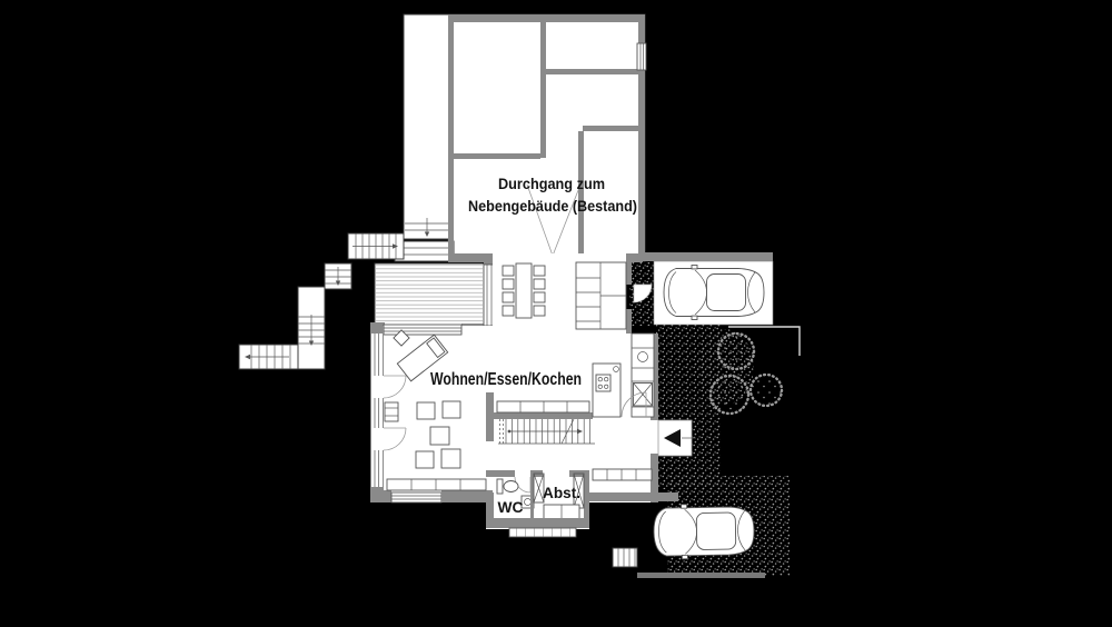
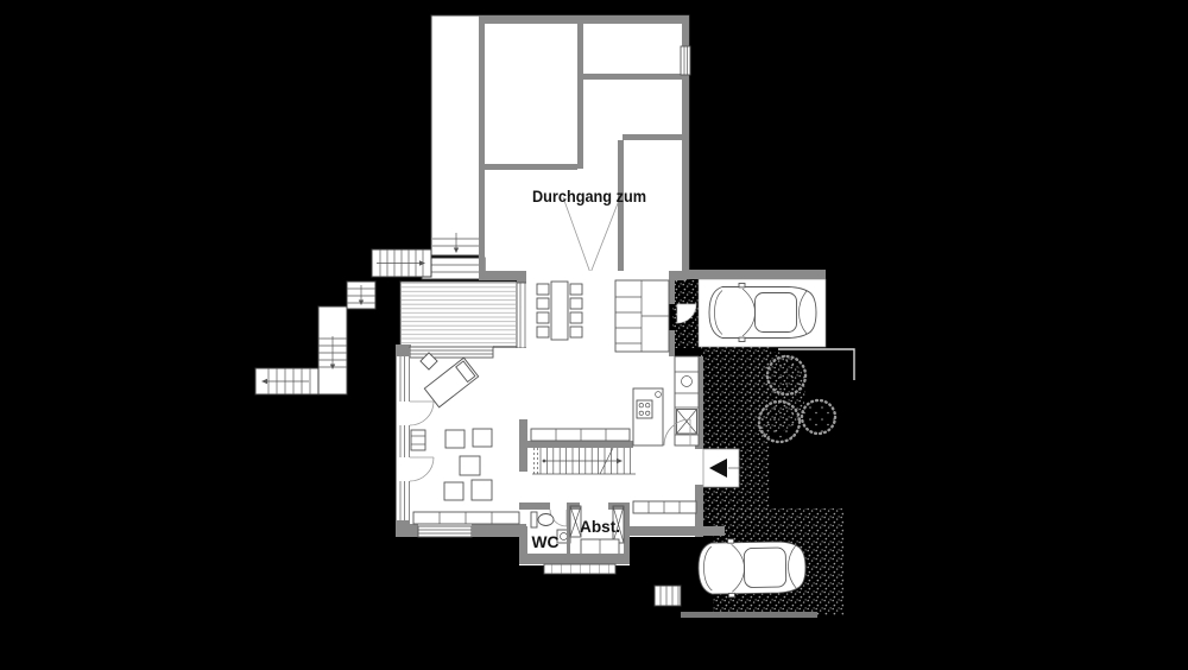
  Durchgang zum
- Nebengebäude (Bestand)
- Wohnen/Essen/Kochen
  WC
  Abst.
